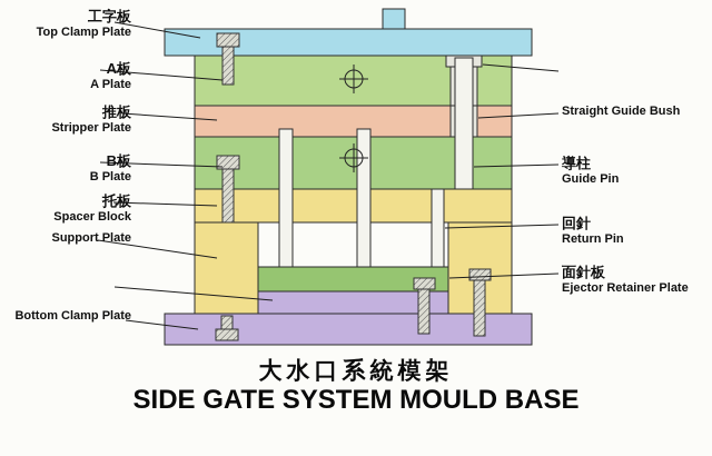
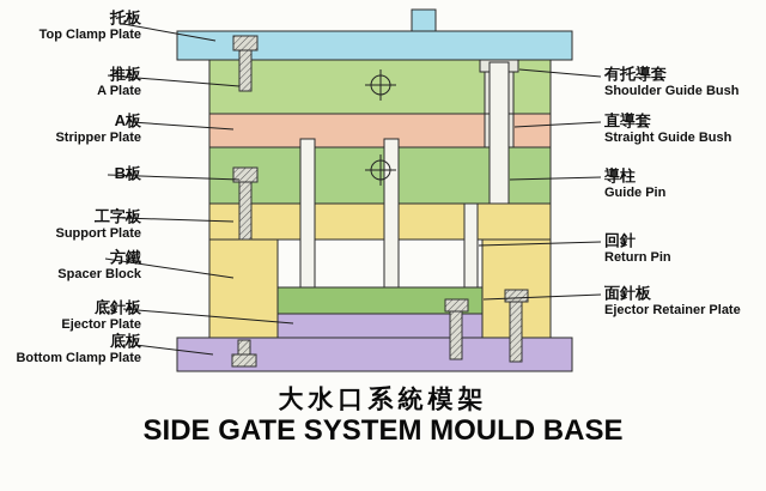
- 工字板
+ 托板
  Top Clamp Plate
- A板
+ 推板
  A Plate
- 推板
+ A板
  Stripper Plate
  B板
- B Plate
- 托板
+ 工字板
- Spacer Block
+ Support Plate
+ 方鐵
- Support Plate
+ Spacer Block
+ 底針板
+ Ejector Plate
+ 底板
  Bottom Clamp Plate
+ 有托導套
+ Shoulder Guide Bush
+ 直導套
  Straight Guide Bush
  導柱
  Guide Pin
  回針
  Return Pin
  面針板
  Ejector Retainer Plate
  大水口系統模架
  SIDE GATE SYSTEM MOULD BASE
